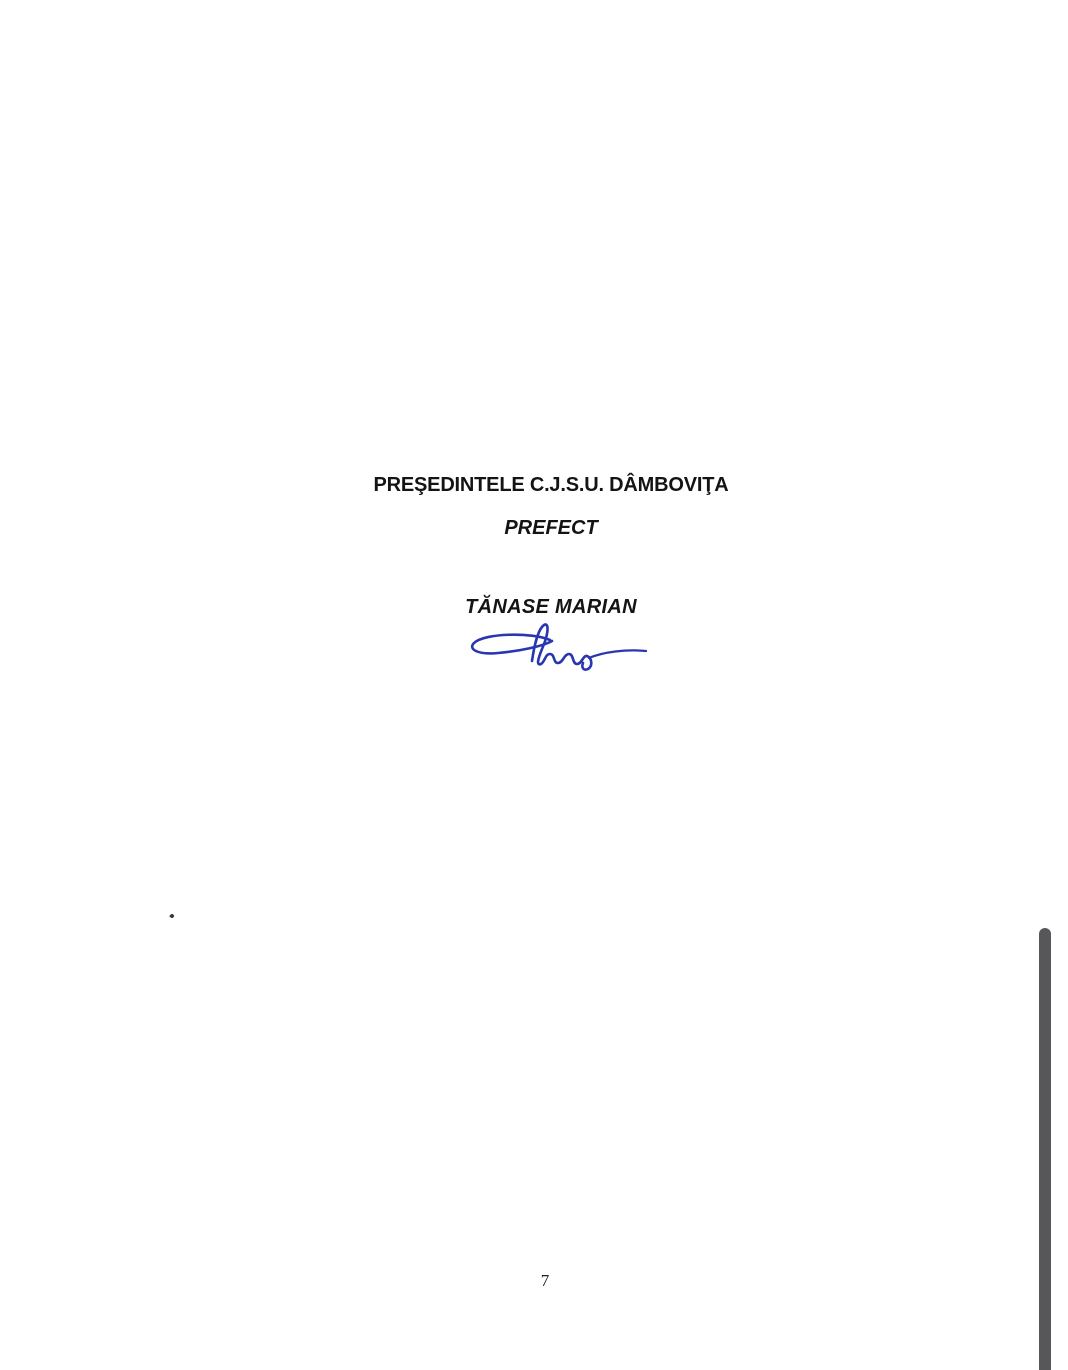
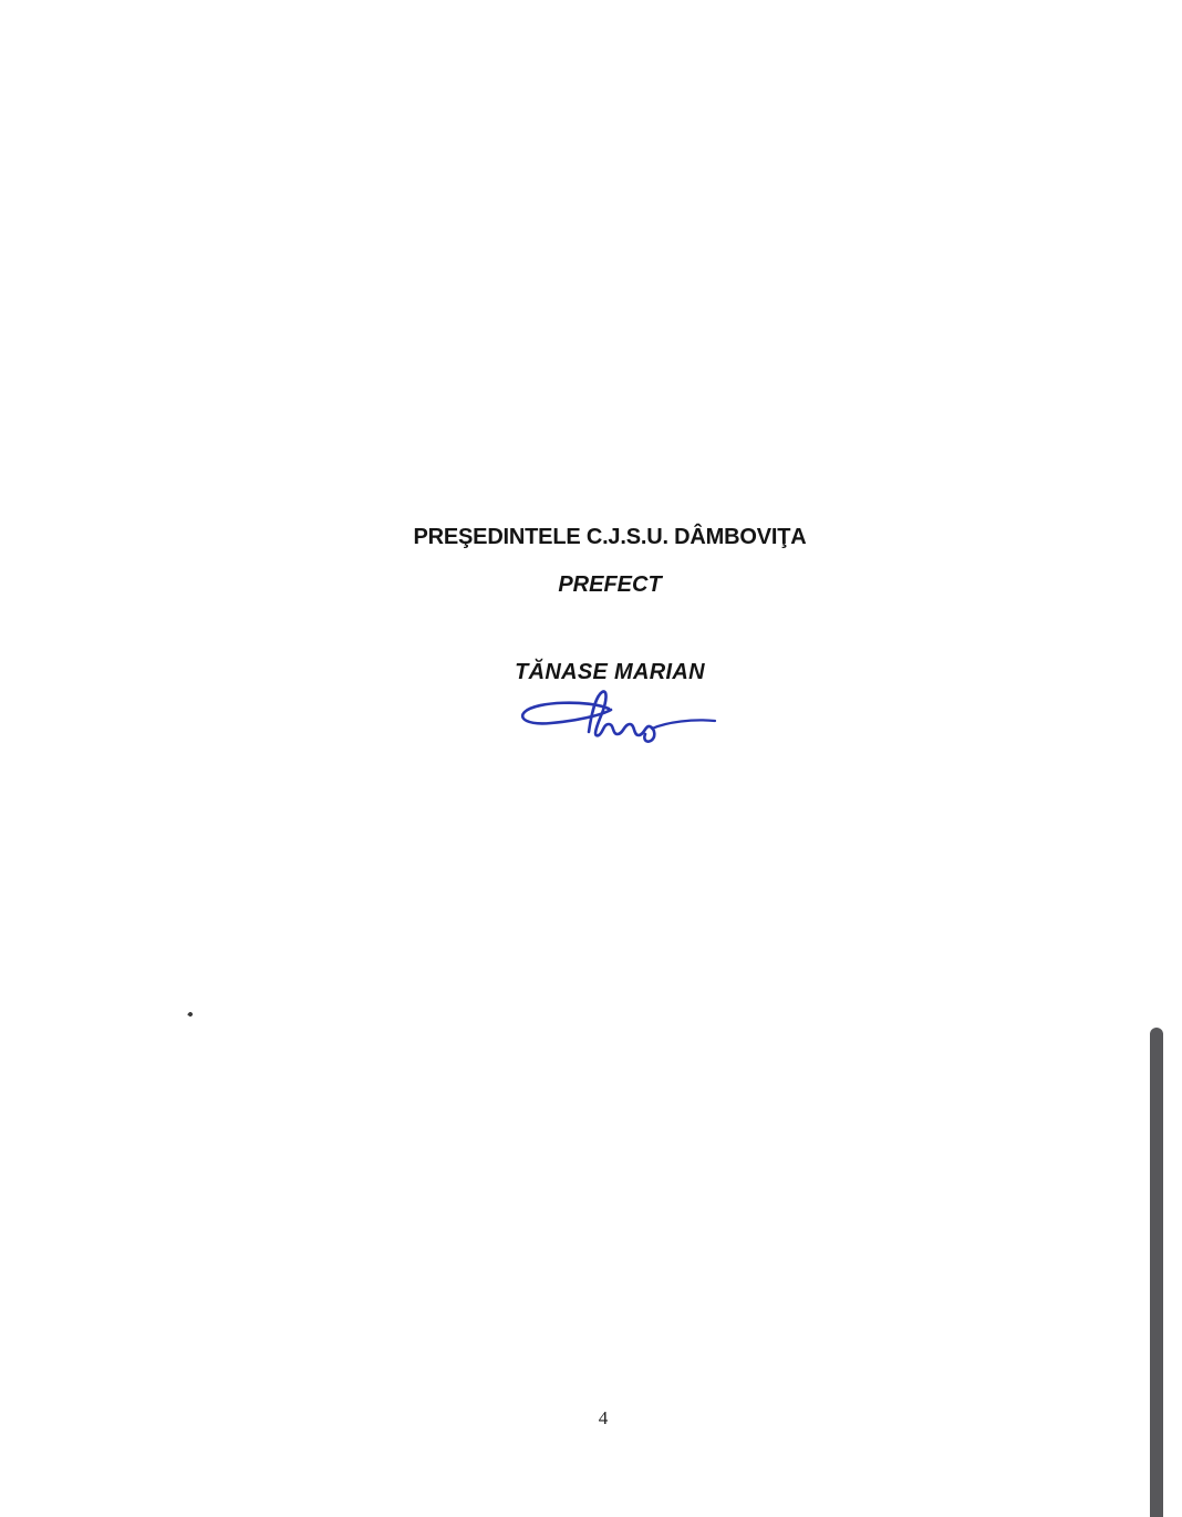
  PREŞEDINTELE C.J.S.U. DÂMBOVIŢA
  PREFECT
  TĂNASE MARIAN
- 7
+ 4
